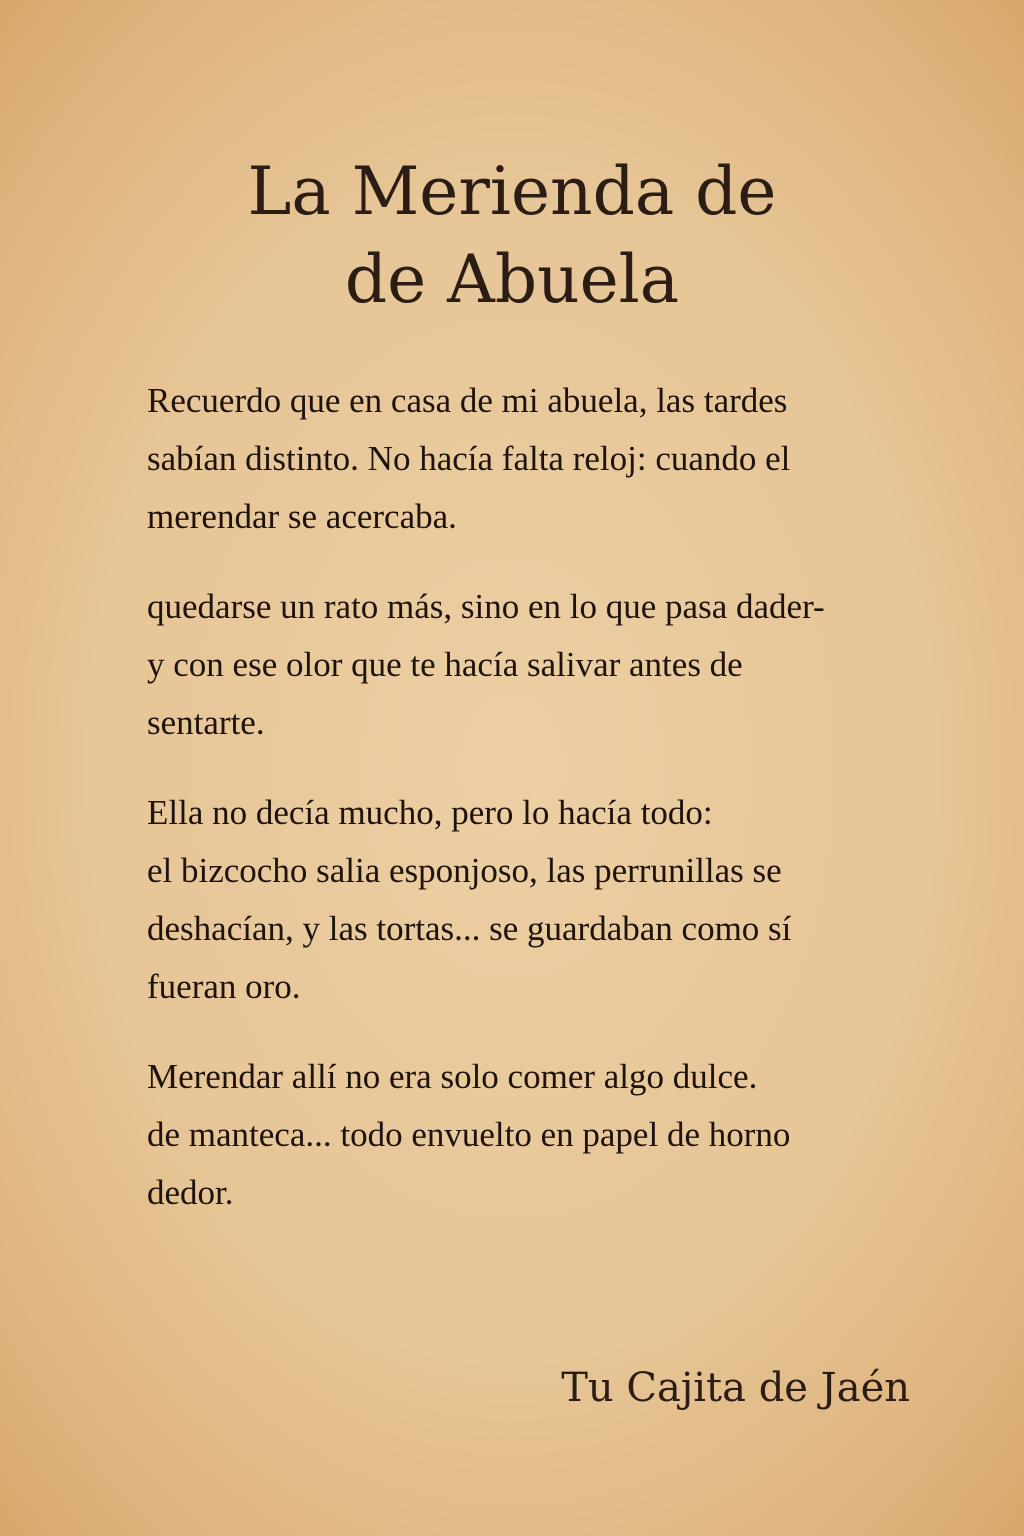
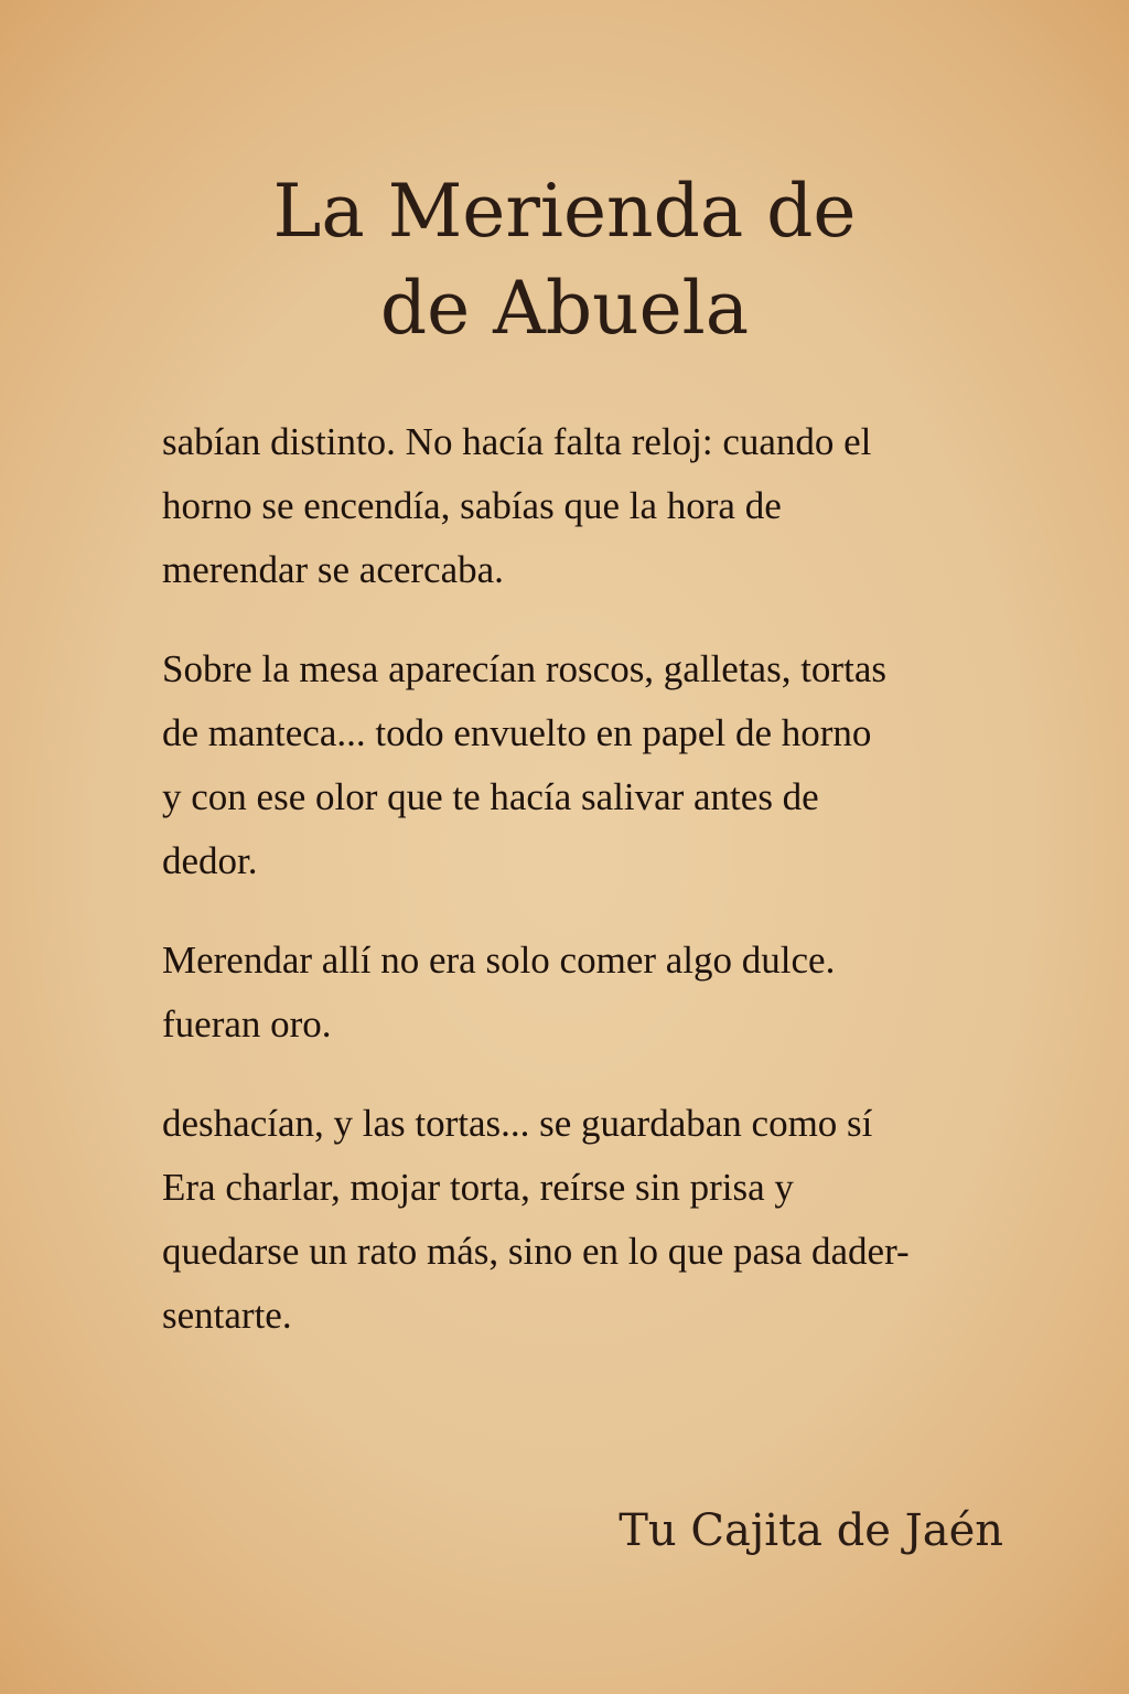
  La Merienda de
  de Abuela
- Recuerdo que en casa de mi abuela, las tardes
  sabían distinto. No hacía falta reloj: cuando el
+ horno se encendía, sabías que la hora de
  merendar se acercaba.
+ Sobre la mesa aparecían roscos, galletas, tortas
- quedarse un rato más, sino en lo que pasa dader-
+ de manteca... todo envuelto en papel de horno
  y con ese olor que te hacía salivar antes de
- sentarte.
+ dedor.
- Ella no decía mucho, pero lo hacía todo:
- el bizcocho salia esponjoso, las perrunillas se
- deshacían, y las tortas... se guardaban como sí
+ Merendar allí no era solo comer algo dulce.
  fueran oro.
- Merendar allí no era solo comer algo dulce.
+ deshacían, y las tortas... se guardaban como sí
+ Era charlar, mojar torta, reírse sin prisa y
- de manteca... todo envuelto en papel de horno
+ quedarse un rato más, sino en lo que pasa dader-
- dedor.
+ sentarte.
  Tu Cajita de Jaén
